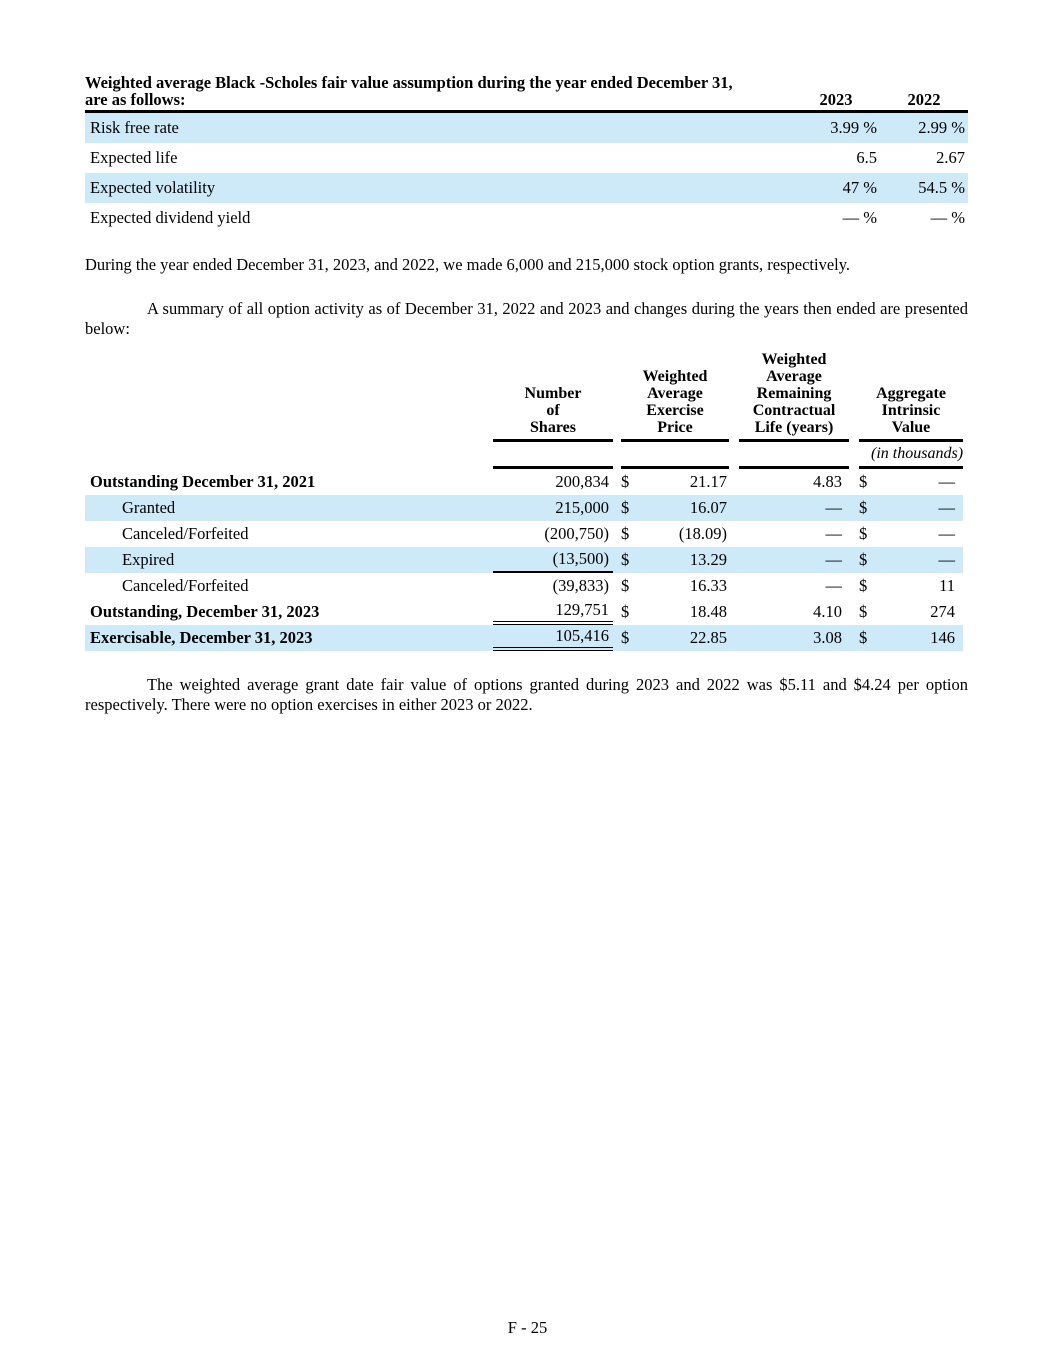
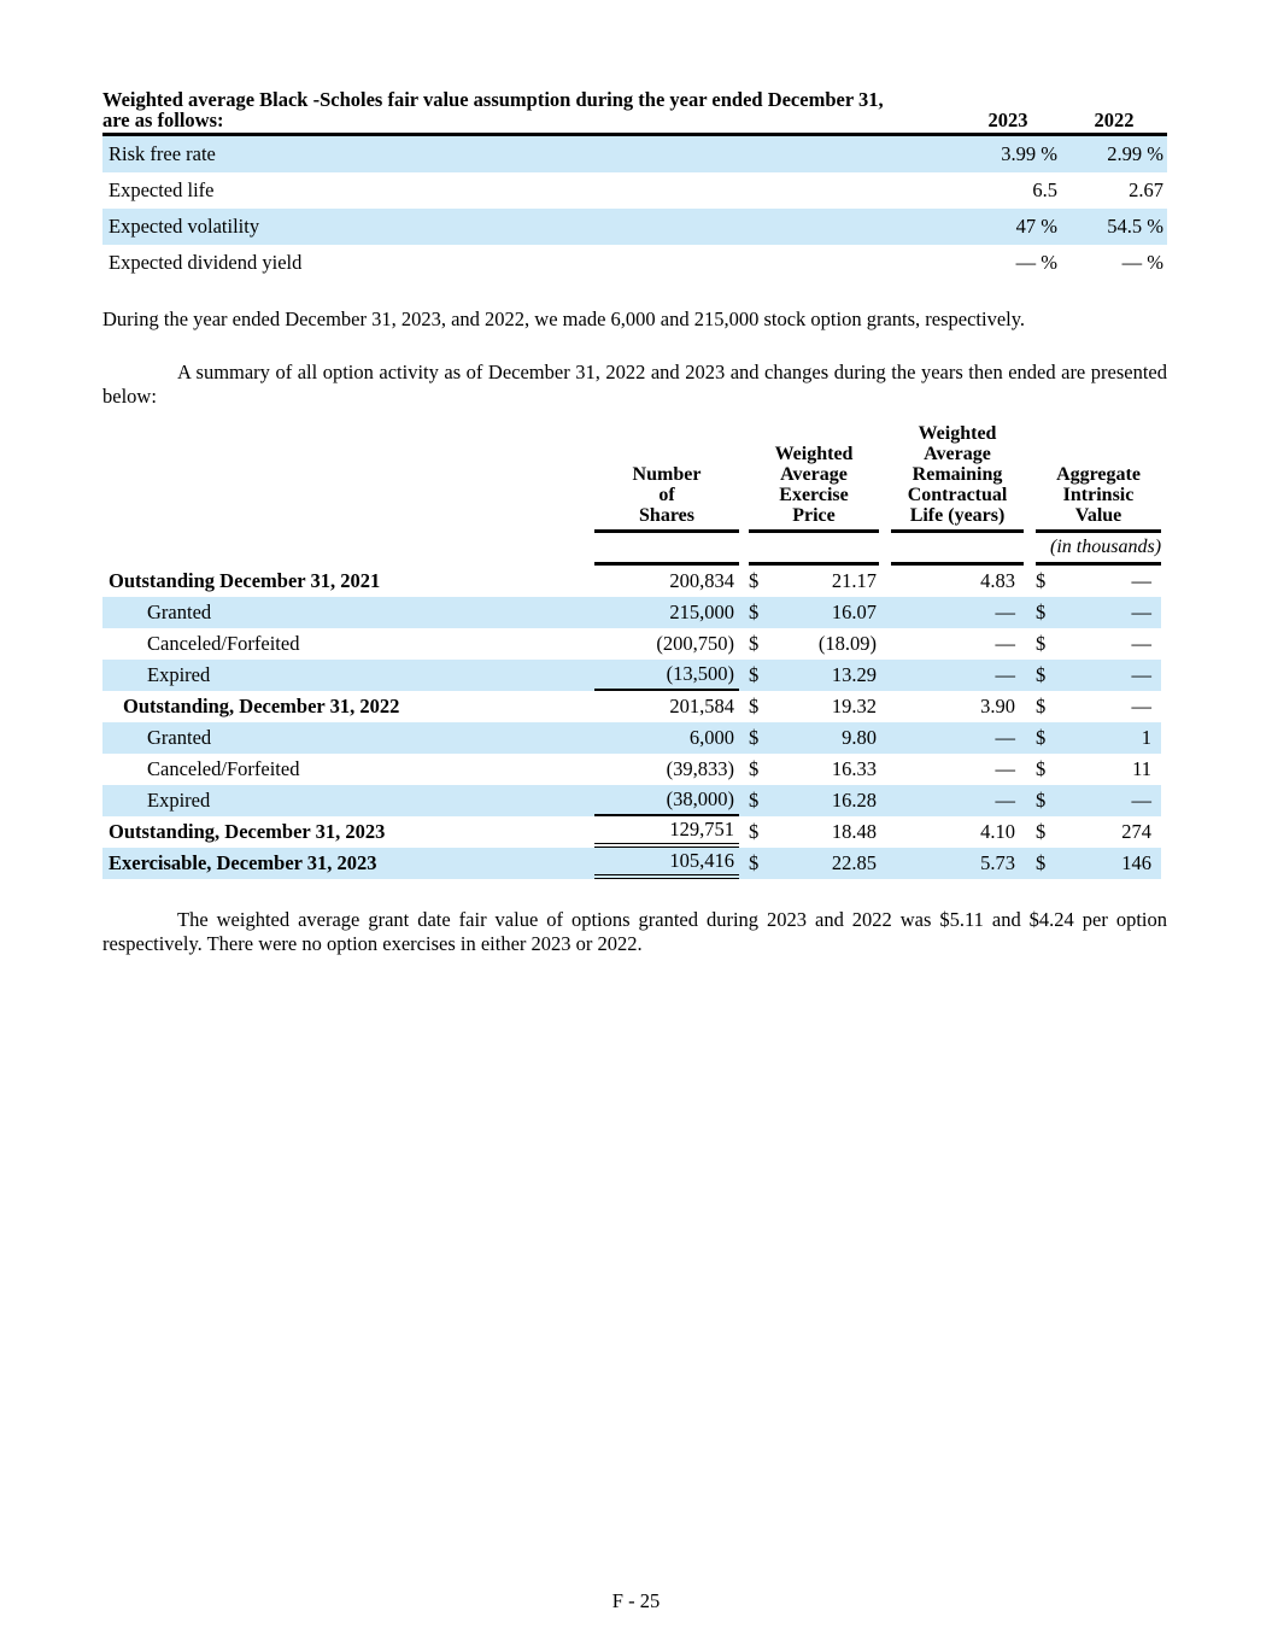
  Weighted average Black -Scholes fair value assumption during the year ended December 31, are as follows:	2023	2022
  Risk free rate	3.99 %	2.99 %
  Expected life	6.5	2.67
  Expected volatility	47 %	54.5 %
  Expected dividend yield	— %	— %
  During the year ended December 31, 2023, and 2022, we made 6,000 and 215,000 stock option grants, respectively.
  A summary of all option activity as of December 31, 2022 and 2023 and changes during the years then ended are presented below:
  	Number of Shares		Weighted Average Exercise Price		Weighted Average Remaining Contractual Life (years)		Aggregate Intrinsic Value
  							(in thousands)
  Outstanding December 31, 2021	200,834		$	21.17		4.83		$	—
  Granted	215,000		$	16.07		—		$	—
  Canceled/Forfeited	(200,750)		$	(18.09)		—		$	—
  Expired	(13,500)		$	13.29		—		$	—
+ Outstanding, December 31, 2022	201,584		$	19.32		3.90		$	—
+ Granted	6,000		$	9.80		—		$	1
  Canceled/Forfeited	(39,833)		$	16.33		—		$	11
+ Expired	(38,000)		$	16.28		—		$	—
  Outstanding, December 31, 2023	129,751		$	18.48		4.10		$	274
- Exercisable, December 31, 2023	105,416		$	22.85		3.08		$	146
+ Exercisable, December 31, 2023	105,416		$	22.85		5.73		$	146
  The weighted average grant date fair value of options granted during 2023 and 2022 was $5.11 and $4.24 per option respectively. There were no option exercises in either 2023 or 2022.
  F - 25
